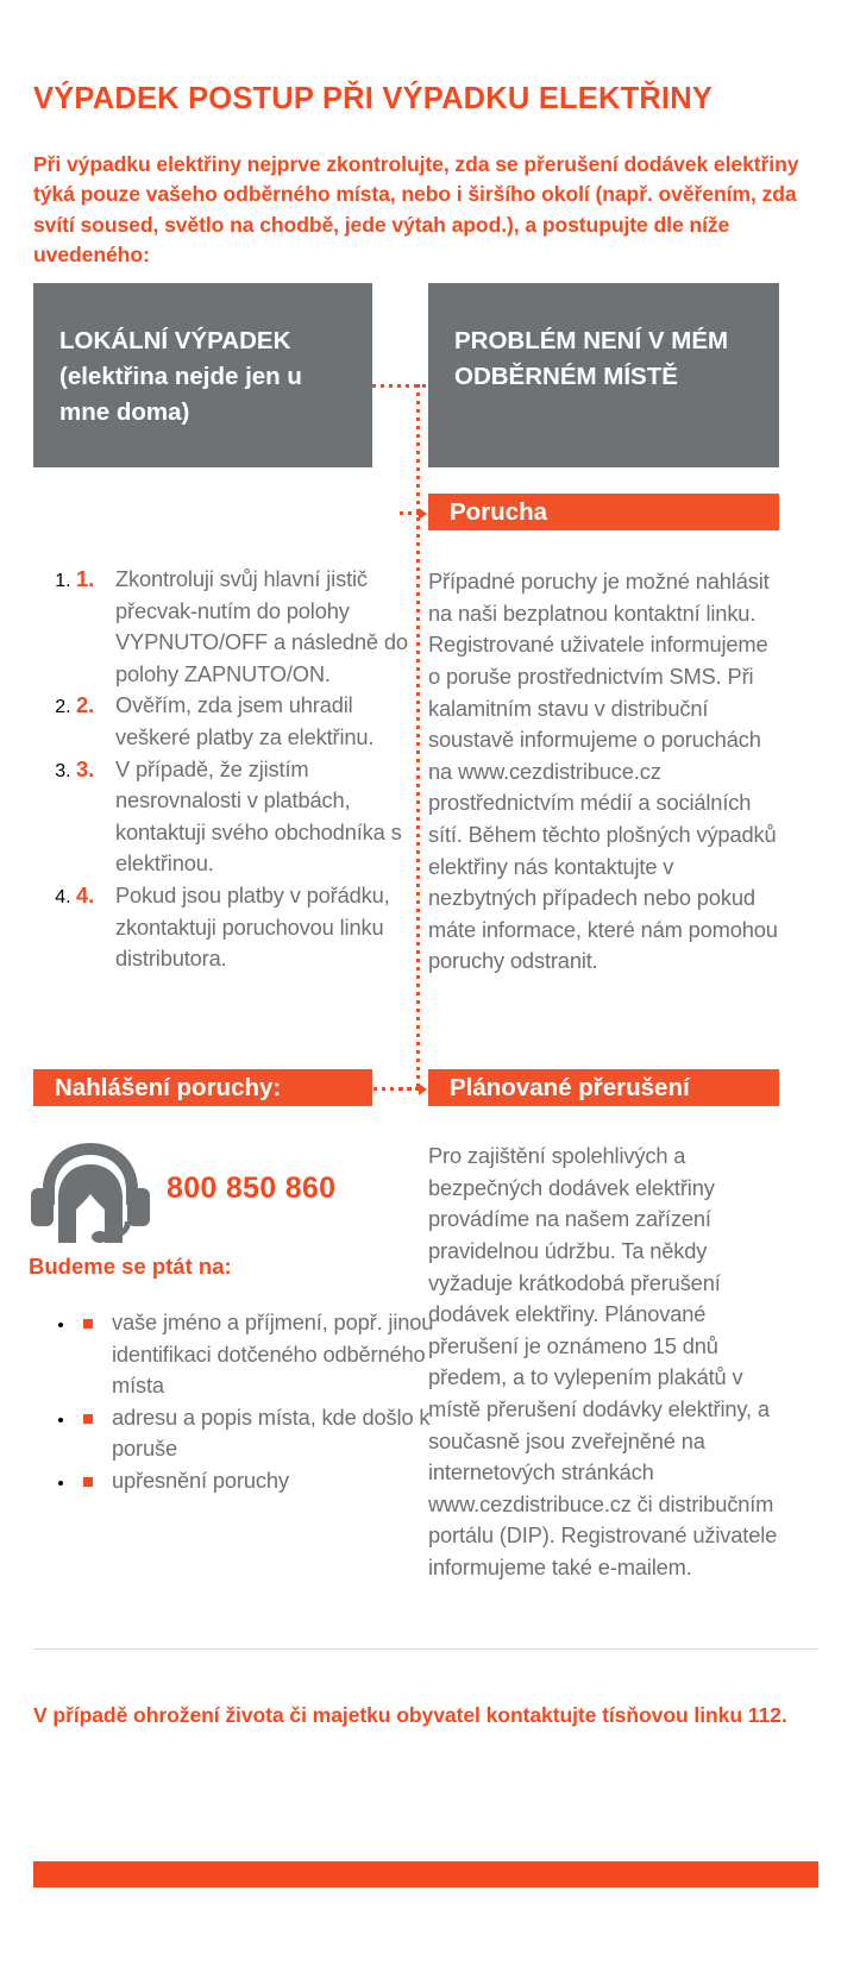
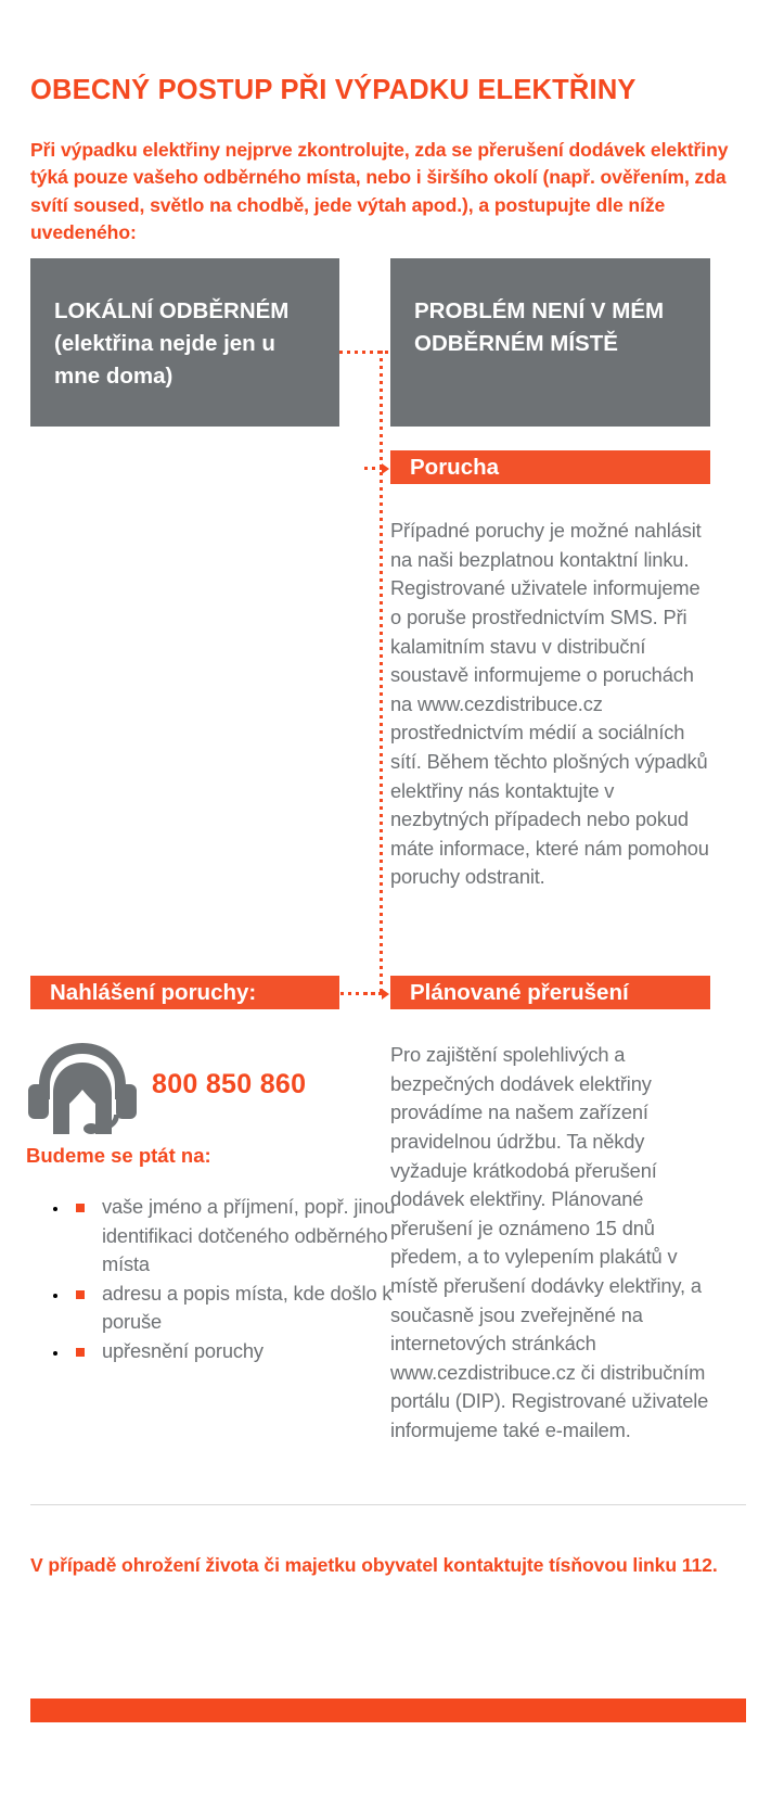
- VÝPADEK POSTUP PŘI VÝPADKU ELEKTŘINY
+ OBECNÝ POSTUP PŘI VÝPADKU ELEKTŘINY
  Při výpadku elektřiny nejprve zkontrolujte, zda se přerušení dodávek elektřiny týká pouze vašeho odběrného místa, nebo i širšího okolí (např. ověřením, zda svítí soused, světlo na chodbě, jede výtah apod.), a postupujte dle níže uvedeného:
- LOKÁLNÍ VÝPADEK (elektřina nejde jen u mne doma)
+ LOKÁLNÍ ODBĚRNÉM (elektřina nejde jen u mne doma)
  PROBLÉM NENÍ V MÉM ODBĚRNÉM MÍSTĚ
- 1.
- Zkontroluji svůj hlavní jistič přecvak-nutím do polohy VYPNUTO/OFF a následně do polohy ZAPNUTO/ON.
- 2.
- Ověřím, zda jsem uhradil veškeré platby za elektřinu.
- 3.
- V případě, že zjistím nesrovnalosti v platbách, kontaktuji svého obchodníka s elektřinou.
- 4.
- Pokud jsou platby v pořádku, zkontaktuji poruchovou linku distributora.
  Porucha
  Případné poruchy je možné nahlásit na naši bezplatnou kontaktní linku. Registrované uživatele informujeme o poruše prostřednictvím SMS. Při kalamitním stavu v distribuční soustavě informujeme o poruchách na www.cezdistribuce.cz prostřednictvím médií a sociálních sítí. Během těchto plošných výpadků elektřiny nás kontaktujte v nezbytných případech nebo pokud máte informace, které nám pomohou poruchy odstranit.
  Nahlášení poruchy:
  800 850 860
  Budeme se ptát na:
  vaše jméno a příjmení, popř. jinou identifikaci dotčeného odběrného místa
  adresu a popis místa, kde došlo k poruše
  upřesnění poruchy
  Plánované přerušení
  Pro zajištění spolehlivých a bezpečných dodávek elektřiny provádíme na našem zařízení pravidelnou údržbu. Ta někdy vyžaduje krátkodobá přerušení dodávek elektřiny. Plánované přerušení je oznámeno 15 dnů předem, a to vylepením plakátů v místě přerušení dodávky elektřiny, a současně jsou zveřejněné na internetových stránkách www.cezdistribuce.cz či distribučním portálu (DIP). Registrované uživatele informujeme také e-mailem.
  V případě ohrožení života či majetku obyvatel kontaktujte tísňovou linku 112.
